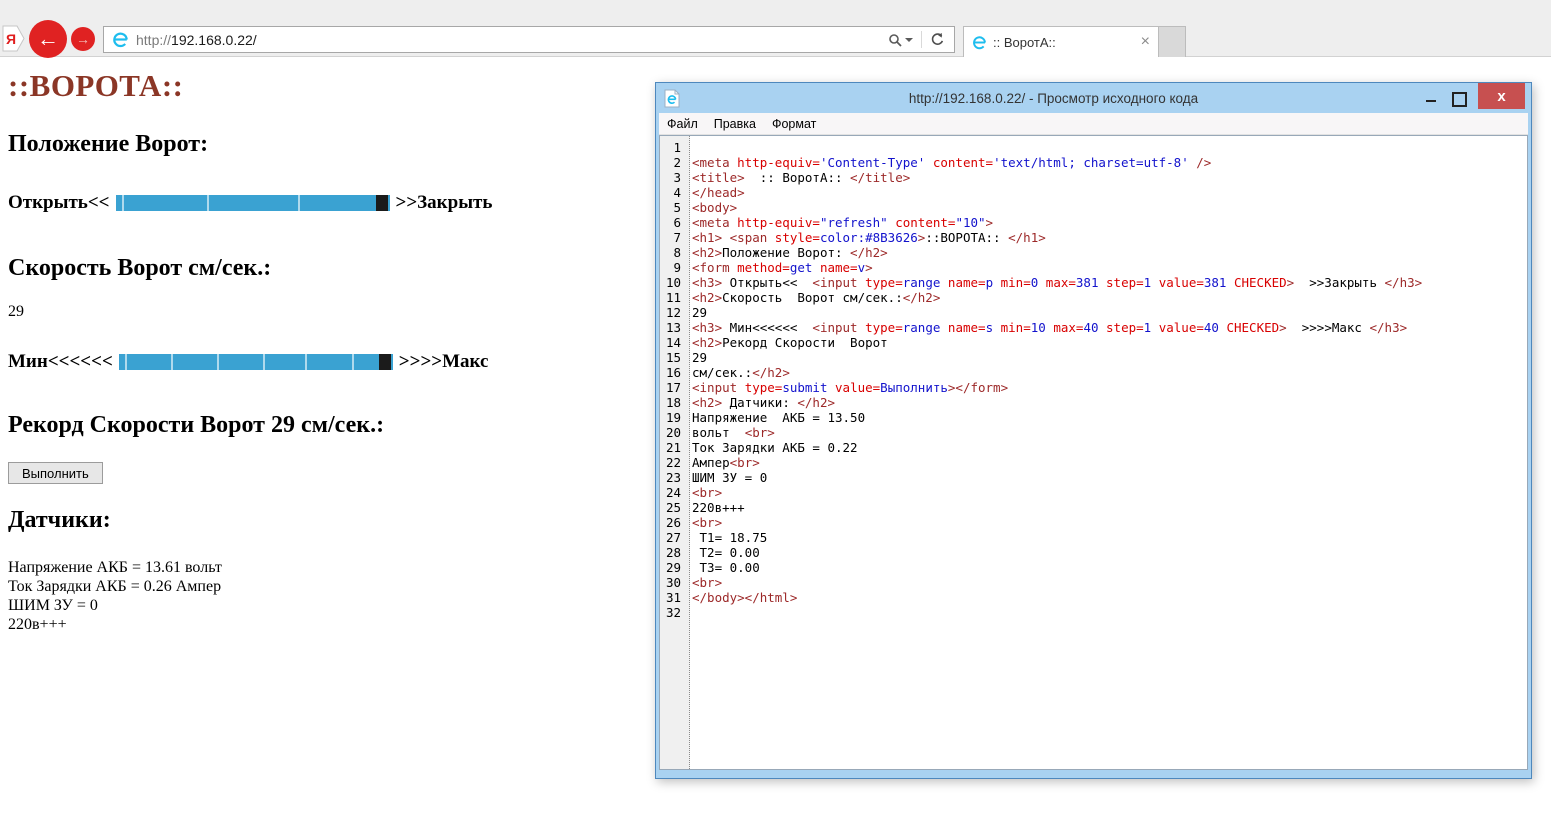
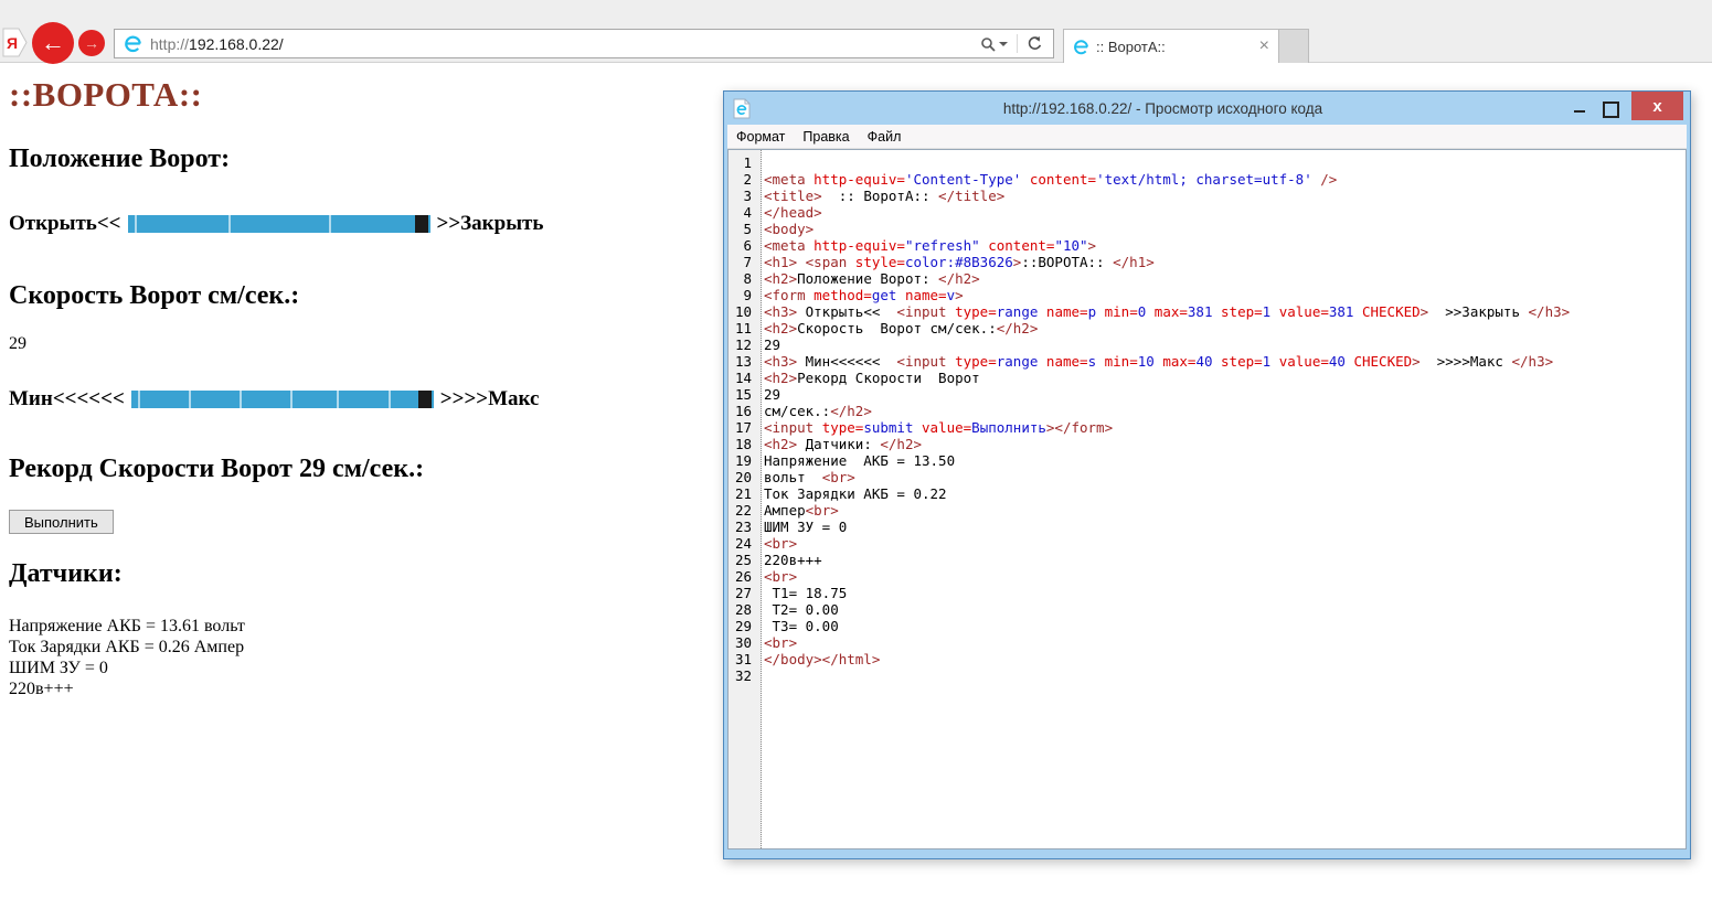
  Я
  ←
  →
  http://192.168.0.22/
  :: ВоротА::
  ×
  ::ВОРОТА::
  Положение Ворот:
  Открыть<<
  >>Закрыть
  Скорость Ворот см/сек.:
  29
  Мин<<<<<<
  >>>>Макс
  Рекорд Скорости Ворот 29 см/сек.:
  Выполнить
  Датчики:
  Напряжение АКБ = 13.61 вольт
  Ток Зарядки АКБ = 0.26 Ампер
  ШИМ ЗУ = 0
  220в+++
  http://192.168.0.22/ - Просмотр исходного кода
  x
- Файл
+ Формат
  Правка
- Формат
+ Файл
  1
  2
  <meta http-equiv='Content-Type' content='text/html; charset=utf-8' />
  3
  <title> :: ВоротА:: </title>
  4
  </head>
  5
  <body>
  6
  <meta http-equiv="refresh" content="10">
  7
  <h1> <span style=color:#8B3626>::ВОРОТА:: </h1>
  8
  <h2>Положение Ворот: </h2>
  9
  <form method=get name=v>
  10
  <h3> Открыть<< <input type=range name=p min=0 max=381 step=1 value=381 CHECKED> >>Закрыть </h3>
  11
  <h2>Скорость Ворот см/сек.:</h2>
  12
  29
  13
  <h3> Мин<<<<<< <input type=range name=s min=10 max=40 step=1 value=40 CHECKED> >>>>Макс </h3>
  14
  <h2>Рекорд Скорости Ворот
  15
  29
  16
  см/сек.:</h2>
  17
  <input type=submit value=Выполнить></form>
  18
  <h2> Датчики: </h2>
  19
  Напряжение АКБ = 13.50
  20
  вольт <br>
  21
  Ток Зарядки АКБ = 0.22
  22
  Ампер<br>
  23
  ШИМ ЗУ = 0
  24
  <br>
  25
  220в+++
  26
  <br>
  27
  Т1= 18.75
  28
  Т2= 0.00
  29
  Т3= 0.00
  30
  <br>
  31
  </body></html>
  32
